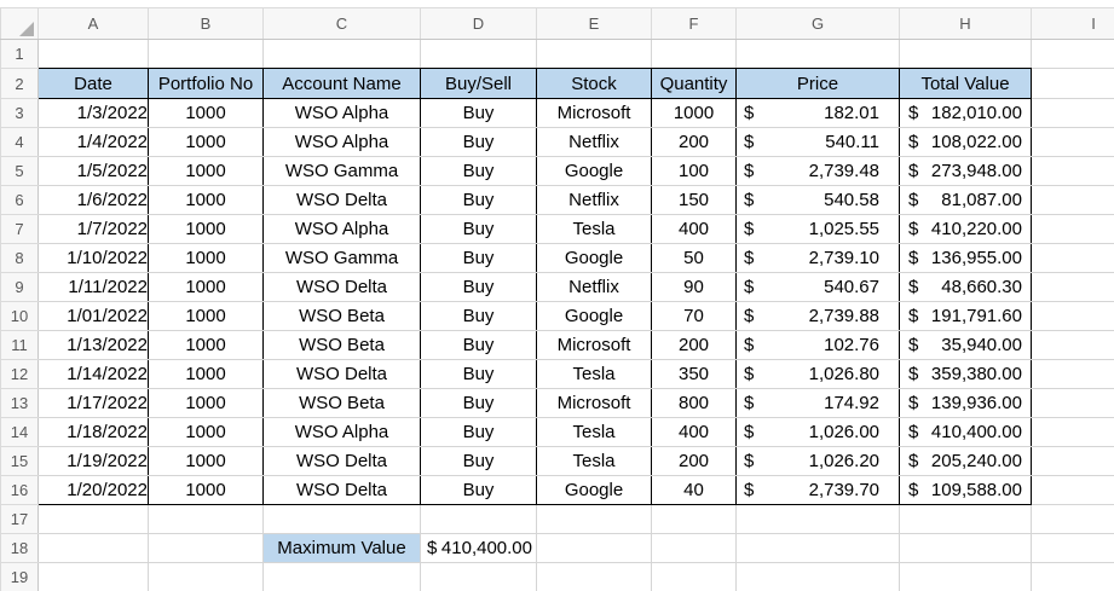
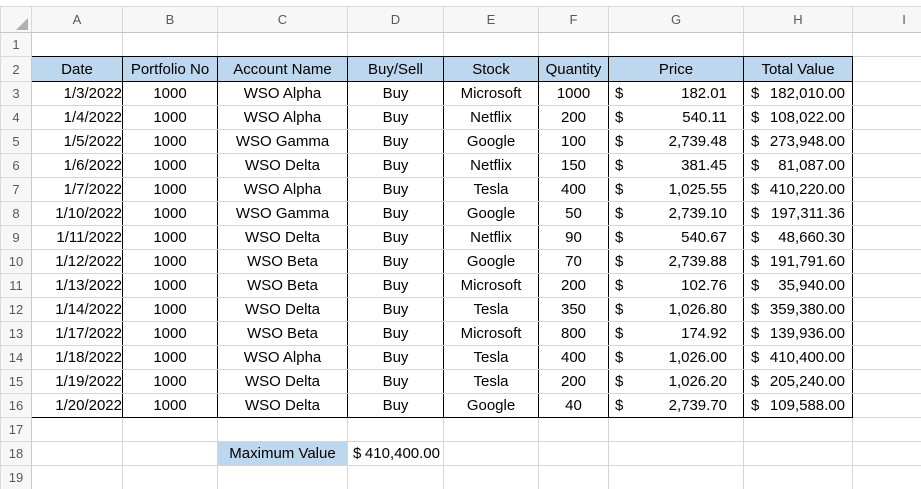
  	A	B	C	D	E	F	G	H	I
  1
  2	Date	Portfolio No	Account Name	Buy/Sell	Stock	Quantity	Price	Total Value
  3	1/3/2022	1000	WSO Alpha	Buy	Microsoft	1000	$ 182.01	$ 182,010.00
  4	1/4/2022	1000	WSO Alpha	Buy	Netflix	200	$ 540.11	$ 108,022.00
  5	1/5/2022	1000	WSO Gamma	Buy	Google	100	$ 2,739.48	$ 273,948.00
- 6	1/6/2022	1000	WSO Delta	Buy	Netflix	150	$ 540.58	$ 81,087.00
+ 6	1/6/2022	1000	WSO Delta	Buy	Netflix	150	$ 381.45	$ 81,087.00
  7	1/7/2022	1000	WSO Alpha	Buy	Tesla	400	$ 1,025.55	$ 410,220.00
- 8	1/10/2022	1000	WSO Gamma	Buy	Google	50	$ 2,739.10	$ 136,955.00
+ 8	1/10/2022	1000	WSO Gamma	Buy	Google	50	$ 2,739.10	$ 197,311.36
  9	1/11/2022	1000	WSO Delta	Buy	Netflix	90	$ 540.67	$ 48,660.30
- 10	1/01/2022	1000	WSO Beta	Buy	Google	70	$ 2,739.88	$ 191,791.60
+ 10	1/12/2022	1000	WSO Beta	Buy	Google	70	$ 2,739.88	$ 191,791.60
  11	1/13/2022	1000	WSO Beta	Buy	Microsoft	200	$ 102.76	$ 35,940.00
  12	1/14/2022	1000	WSO Delta	Buy	Tesla	350	$ 1,026.80	$ 359,380.00
  13	1/17/2022	1000	WSO Beta	Buy	Microsoft	800	$ 174.92	$ 139,936.00
  14	1/18/2022	1000	WSO Alpha	Buy	Tesla	400	$ 1,026.00	$ 410,400.00
  15	1/19/2022	1000	WSO Delta	Buy	Tesla	200	$ 1,026.20	$ 205,240.00
  16	1/20/2022	1000	WSO Delta	Buy	Google	40	$ 2,739.70	$ 109,588.00
  17
  18			Maximum Value	$ 410,400.00
  19
